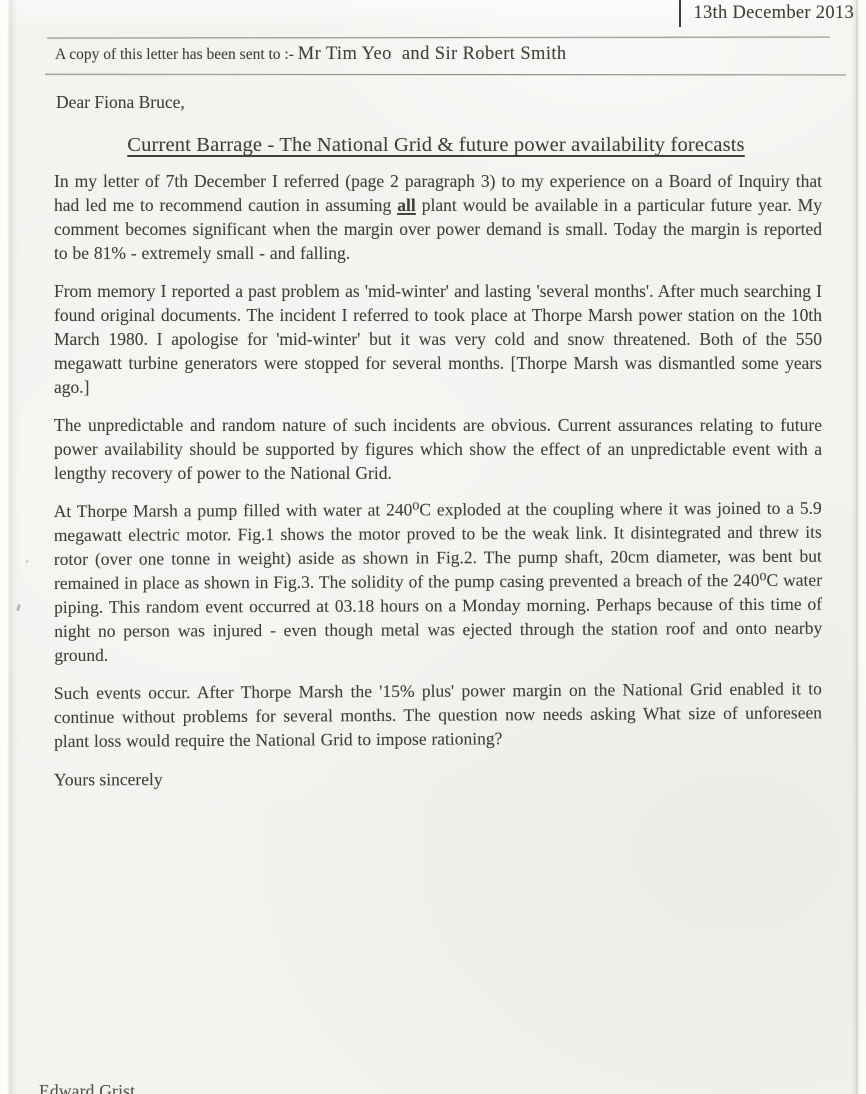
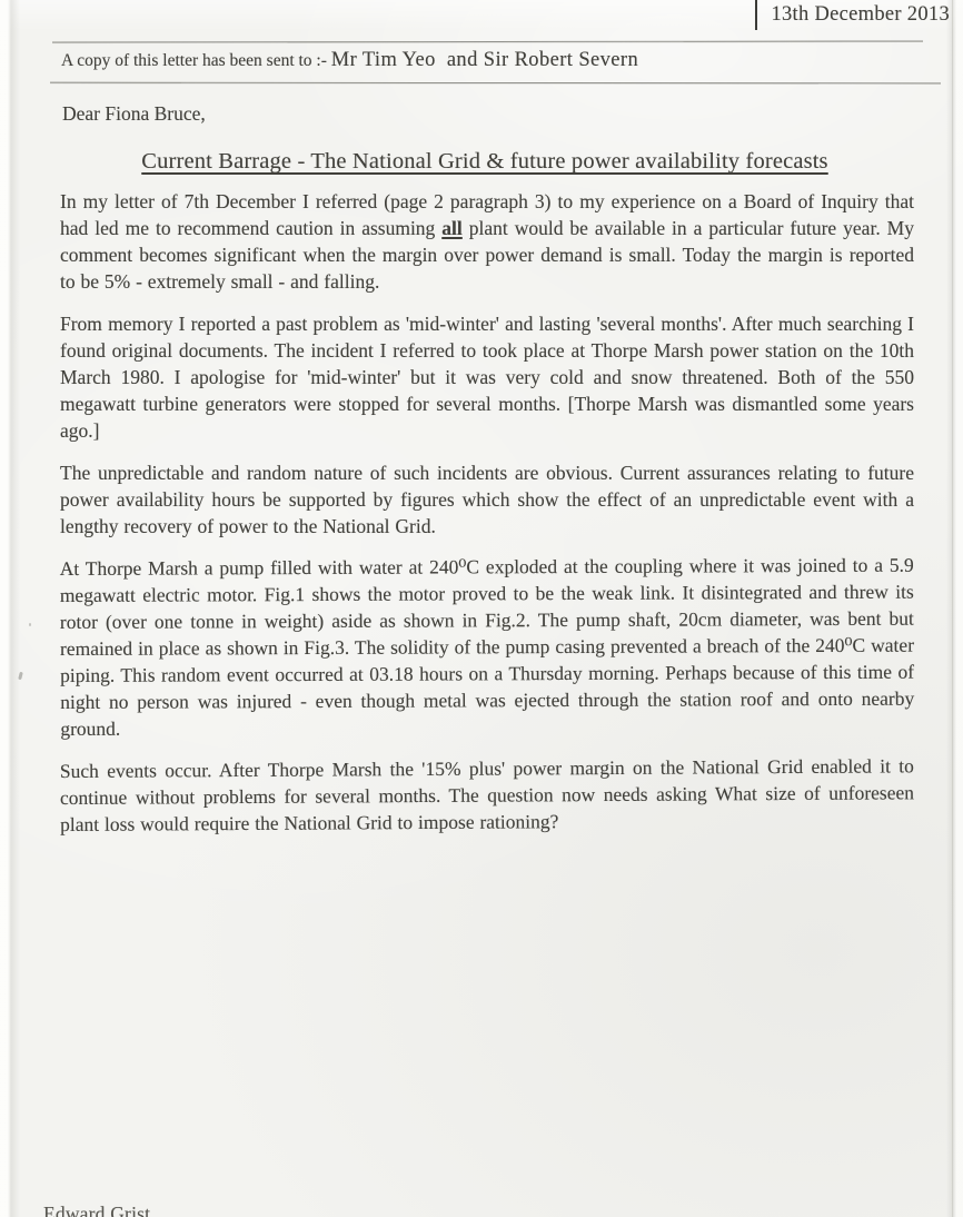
  13th December 2013
- A copy of this letter has been sent to :- Mr Tim Yeo and Sir Robert Smith
+ A copy of this letter has been sent to :- Mr Tim Yeo and Sir Robert Severn
  Dear Fiona Bruce,
  Current Barrage - The National Grid & future power availability forecasts
- In my letter of 7th December I referred (page 2 paragraph 3) to my experience on a Board of Inquiry that had led me to recommend caution in assuming all plant would be available in a particular future year. My comment becomes significant when the margin over power demand is small. Today the margin is reported to be 81% - extremely small - and falling.
+ In my letter of 7th December I referred (page 2 paragraph 3) to my experience on a Board of Inquiry that had led me to recommend caution in assuming all plant would be available in a particular future year. My comment becomes significant when the margin over power demand is small. Today the margin is reported to be 5% - extremely small - and falling.
  From memory I reported a past problem as 'mid-winter' and lasting 'several months'. After much searching I found original documents. The incident I referred to took place at Thorpe Marsh power station on the 10th March 1980. I apologise for 'mid-winter' but it was very cold and snow threatened. Both of the 550 megawatt turbine generators were stopped for several months. [Thorpe Marsh was dismantled some years ago.]
- The unpredictable and random nature of such incidents are obvious. Current assurances relating to future power availability should be supported by figures which show the effect of an unpredictable event with a lengthy recovery of power to the National Grid.
+ The unpredictable and random nature of such incidents are obvious. Current assurances relating to future power availability hours be supported by figures which show the effect of an unpredictable event with a lengthy recovery of power to the National Grid.
- At Thorpe Marsh a pump filled with water at 240⁰C exploded at the coupling where it was joined to a 5.9 megawatt electric motor. Fig.1 shows the motor proved to be the weak link. It disintegrated and threw its rotor (over one tonne in weight) aside as shown in Fig.2. The pump shaft, 20cm diameter, was bent but remained in place as shown in Fig.3. The solidity of the pump casing prevented a breach of the 240⁰C water piping. This random event occurred at 03.18 hours on a Monday morning. Perhaps because of this time of night no person was injured - even though metal was ejected through the station roof and onto nearby ground.
+ At Thorpe Marsh a pump filled with water at 240⁰C exploded at the coupling where it was joined to a 5.9 megawatt electric motor. Fig.1 shows the motor proved to be the weak link. It disintegrated and threw its rotor (over one tonne in weight) aside as shown in Fig.2. The pump shaft, 20cm diameter, was bent but remained in place as shown in Fig.3. The solidity of the pump casing prevented a breach of the 240⁰C water piping. This random event occurred at 03.18 hours on a Thursday morning. Perhaps because of this time of night no person was injured - even though metal was ejected through the station roof and onto nearby ground.
  Such events occur. After Thorpe Marsh the '15% plus' power margin on the National Grid enabled it to continue without problems for several months. The question now needs asking What size of unforeseen plant loss would require the National Grid to impose rationing?
- Yours sincerely
  Edward Grist
